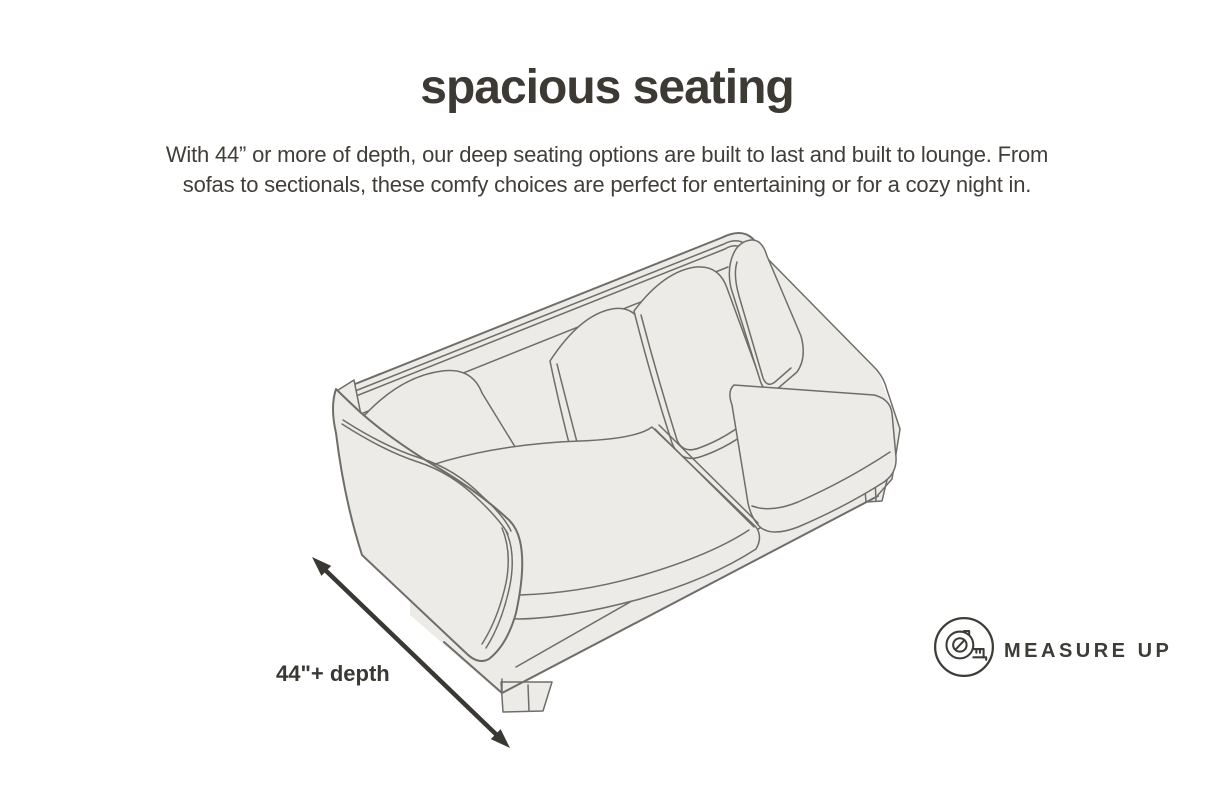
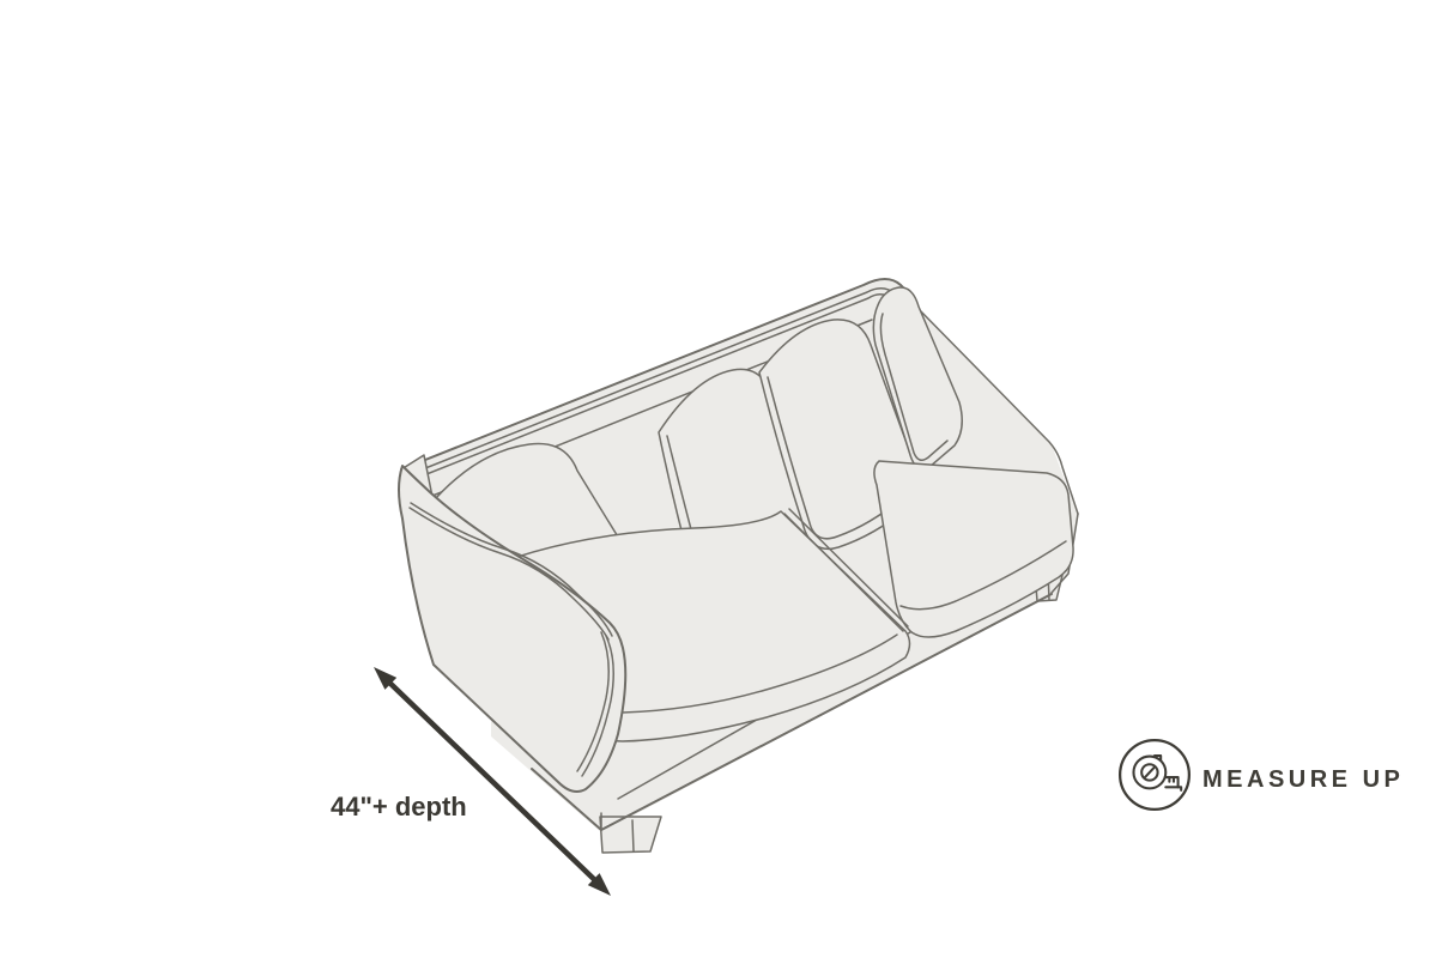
- spacious seating
- With 44” or more of depth, our deep seating options are built to last and built to lounge. From
- sofas to sectionals, these comfy choices are perfect for entertaining or for a cozy night in.
  44"+ depth
  MEASURE UP
